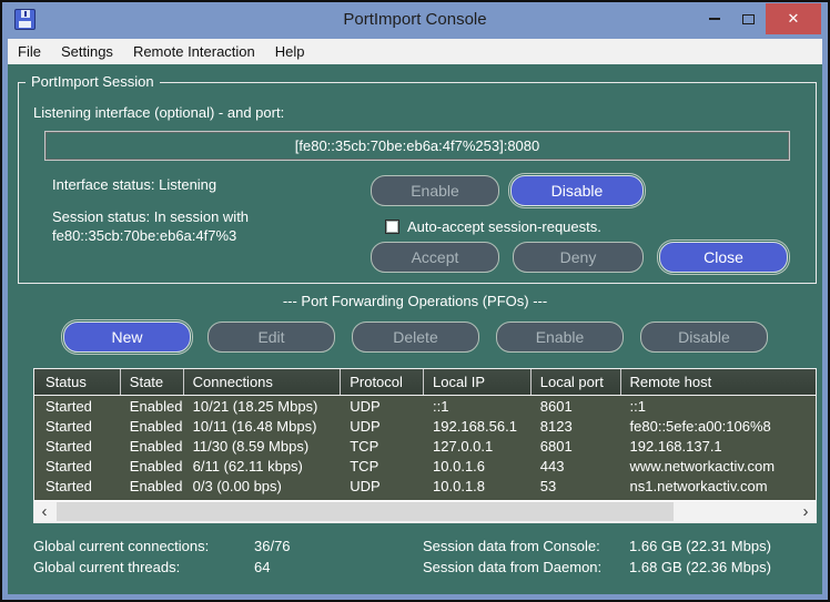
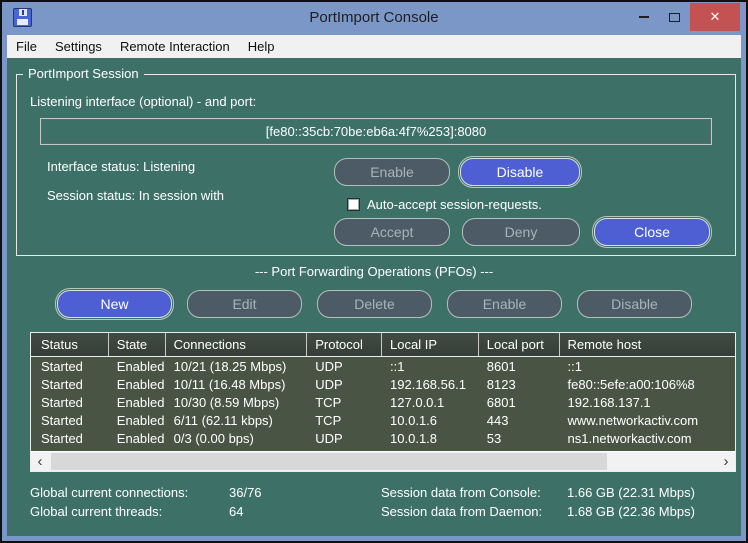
  PortImport Console
  ✕
  File
  Settings
  Remote Interaction
  Help
  PortImport Session
  Listening interface (optional) - and port:
  [fe80::35cb:70be:eb6a:4f7%253]:8080
  Interface status: Listening
  Session status: In session with
- fe80::35cb:70be:eb6a:4f7%3
  Enable
  Disable
  Auto-accept session-requests.
  Accept
  Deny
  Close
  --- Port Forwarding Operations (PFOs) ---
  New
  Edit
  Delete
  Enable
  Disable
  Status
  State
  Connections
  Protocol
  Local IP
  Local port
  Remote host
  Started
  Enabled
  10/21 (18.25 Mbps)
  UDP
  ::1
  8601
  ::1
  Started
  Enabled
  10/11 (16.48 Mbps)
  UDP
  192.168.56.1
  8123
  fe80::5efe:a00:106%8
  Started
  Enabled
- 11/30 (8.59 Mbps)
+ 10/30 (8.59 Mbps)
  TCP
  127.0.0.1
  6801
  192.168.137.1
  Started
  Enabled
  6/11 (62.11 kbps)
  TCP
  10.0.1.6
  443
  www.networkactiv.com
  Started
  Enabled
  0/3 (0.00 bps)
  UDP
  10.0.1.8
  53
  ns1.networkactiv.com
  ‹
  ›
  Global current connections:
  36/76
  Global current threads:
  64
  Session data from Console:
  1.66 GB (22.31 Mbps)
  Session data from Daemon:
  1.68 GB (22.36 Mbps)
